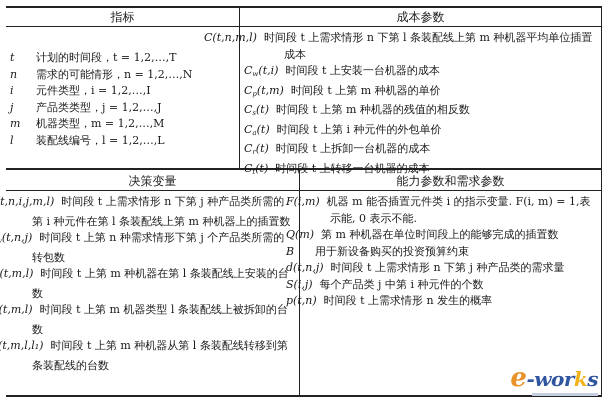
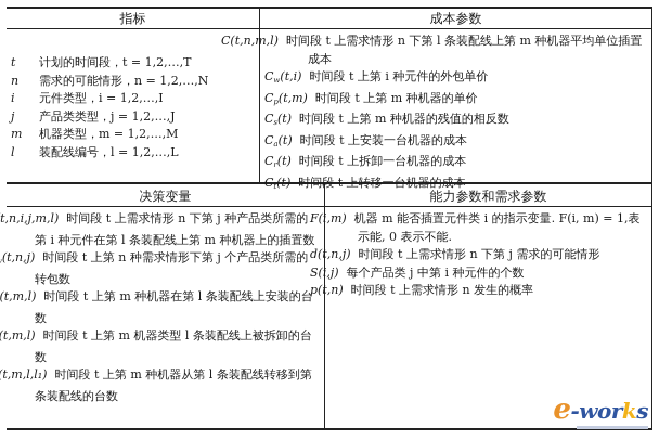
  指标
  t 计划的时间段，t = 1,2,…,T
  n 需求的可能情形，n = 1,2,…,N
  i 元件类型，i = 1,2,…,I
  j 产品类类型，j = 1,2,…,J
  m 机器类型，m = 1,2,…,M
  l 装配线编号，l = 1,2,…,L
  成本参数
  C(t,n,m,l) 时间段 t 上需求情形 n 下第 l 条装配线上第 m 种机器平均单位插置成本
- Cw(t,i) 时间段 t 上安装一台机器的成本
+ Cw(t,i) 时间段 t 上第 i 种元件的外包单价
  Cp(t,m) 时间段 t 上第 m 种机器的单价
  Cs(t) 时间段 t 上第 m 种机器的残值的相反数
- Ca(t) 时间段 t 上第 i 种元件的外包单价
+ Ca(t) 时间段 t 上安装一台机器的成本
  Cr(t) 时间段 t 上拆卸一台机器的成本
  Ct(t) 时间段 t 上转移一台机器的成本
  决策变量
  t,n,i,j,m,l) 时间段 t 上需求情形 n 下第 j 种产品类所需的第 i 种元件在第 l 条装配线上第 m 种机器上的插置数
  (t,n,j) 时间段 t 上第 n 种需求情形下第 j 个产品类所需的转包数
  (t,m,l) 时间段 t 上第 m 种机器在第 l 条装配线上安装的台数
  (t,m,l) 时间段 t 上第 m 机器类型 l 条装配线上被拆卸的台数
  (t,m,l,l₁) 时间段 t 上第 m 种机器从第 l 条装配线转移到第条装配线的台数
  能力参数和需求参数
  F(i,m) 机器 m 能否插置元件类 i 的指示变量. F(i, m) = 1,表示能, 0 表示不能.
- Q(m) 第 m 种机器在单位时间段上的能够完成的插置数
- B 用于新设备购买的投资预算约束
- d(t,n,j) 时间段 t 上需求情形 n 下第 j 种产品类的需求量
+ d(t,n,j) 时间段 t 上需求情形 n 下第 j 需求的可能情形
  S(i,j) 每个产品类 j 中第 i 种元件的个数
  p(t,n) 时间段 t 上需求情形 n 发生的概率
  e-works
